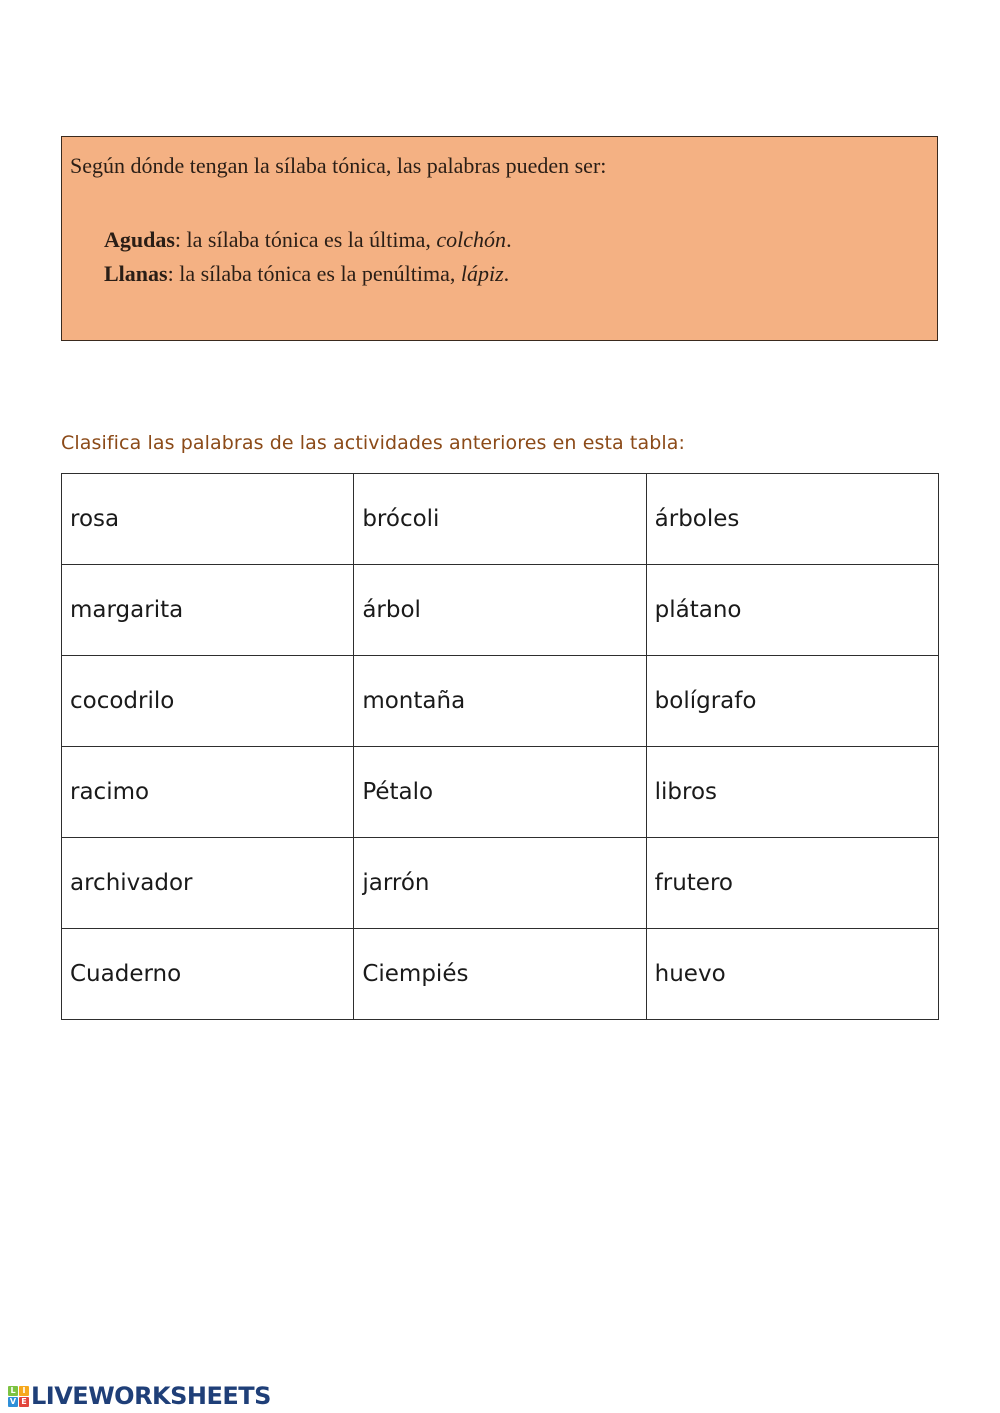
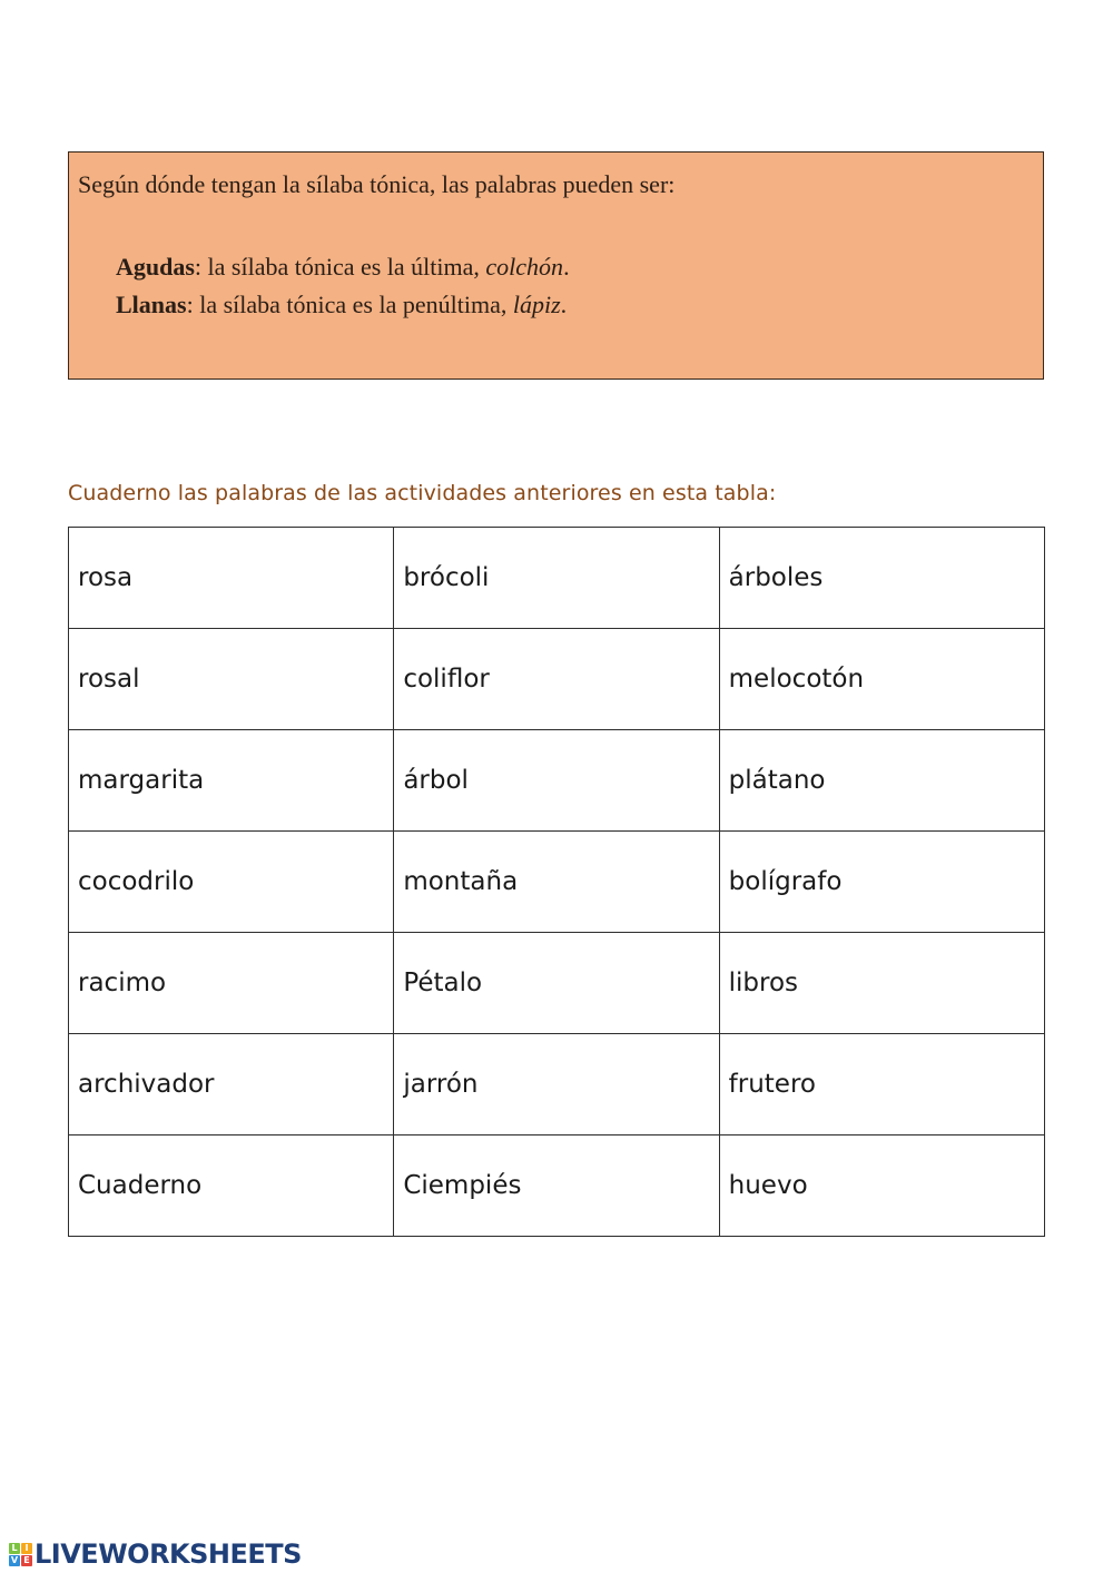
  Según dónde tengan la sílaba tónica, las palabras pueden ser:
  Agudas: la sílaba tónica es la última, colchón.
  Llanas: la sílaba tónica es la penúltima, lápiz.
- Clasifica las palabras de las actividades anteriores en esta tabla:
+ Cuaderno las palabras de las actividades anteriores en esta tabla:
  rosa	brócoli	árboles
+ rosal	coliflor	melocotón
  margarita	árbol	plátano
  cocodrilo	montaña	bolígrafo
  racimo	Pétalo	libros
  archivador	jarrón	frutero
  Cuaderno	Ciempiés	huevo
  L
  I
  V
  E
  LIVEWORKSHEETS
